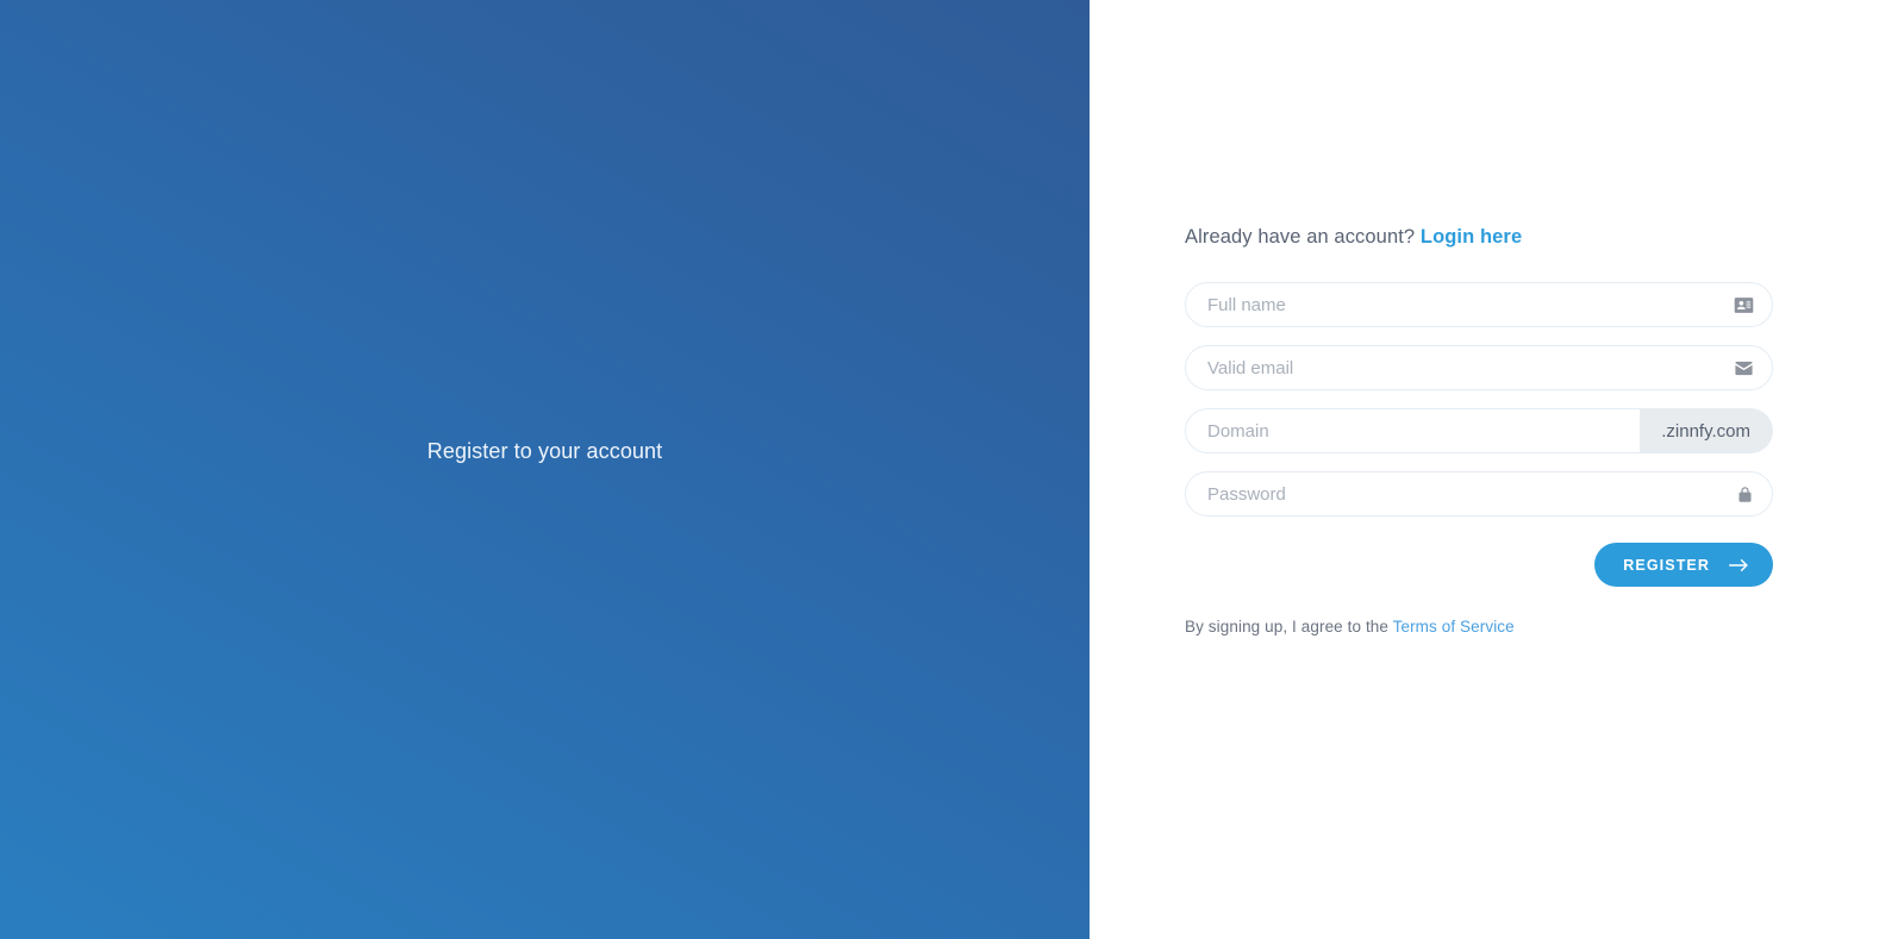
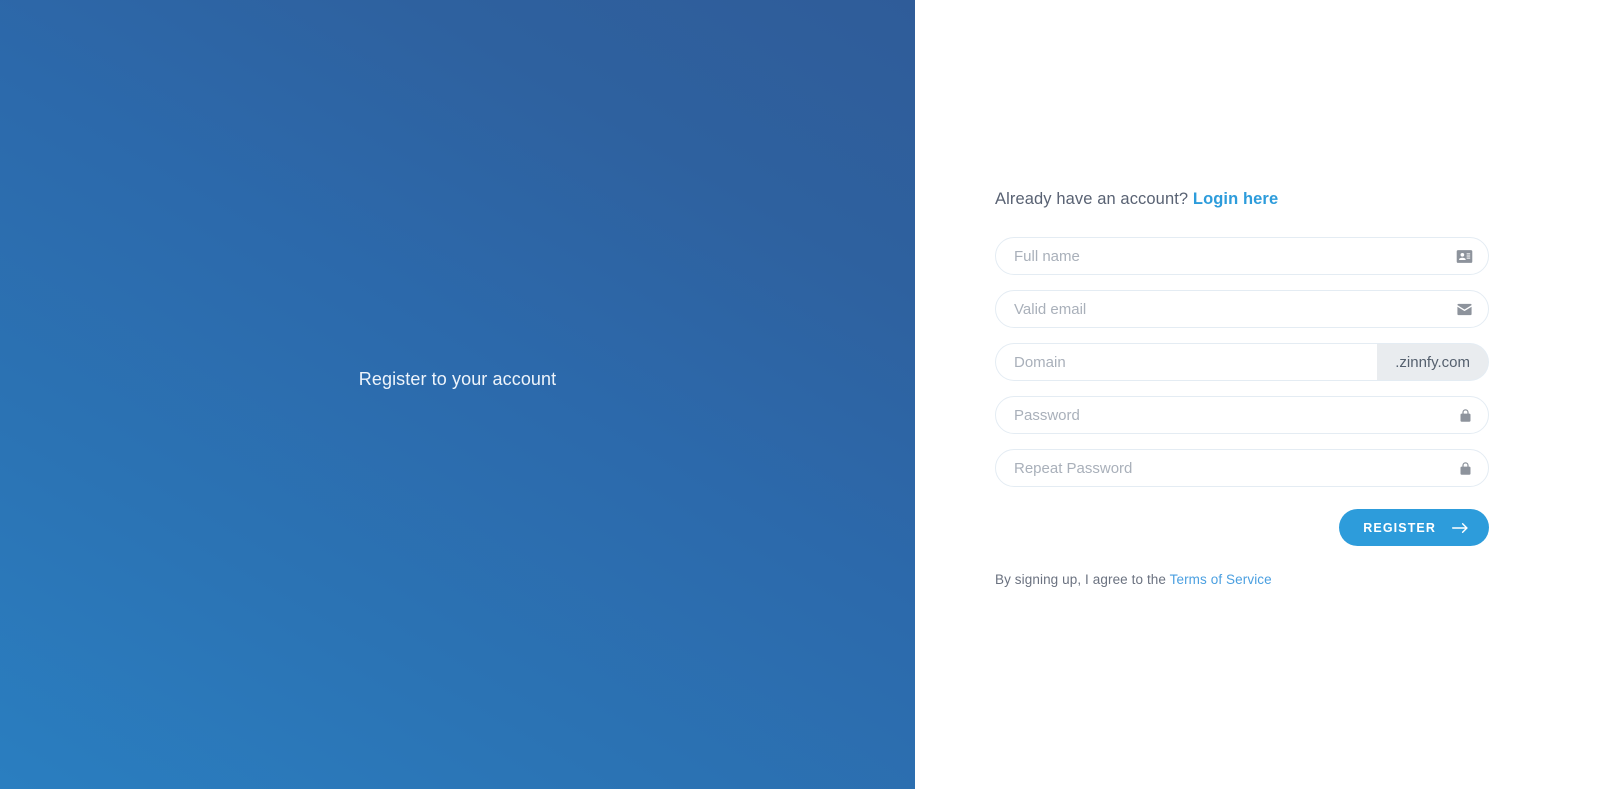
  Register to your account
  Already have an account? Login here
  Full name
  Valid email
  Domain
  .zinnfy.com
  Password
+ Repeat Password
  REGISTER
  By signing up, I agree to the Terms of Service
